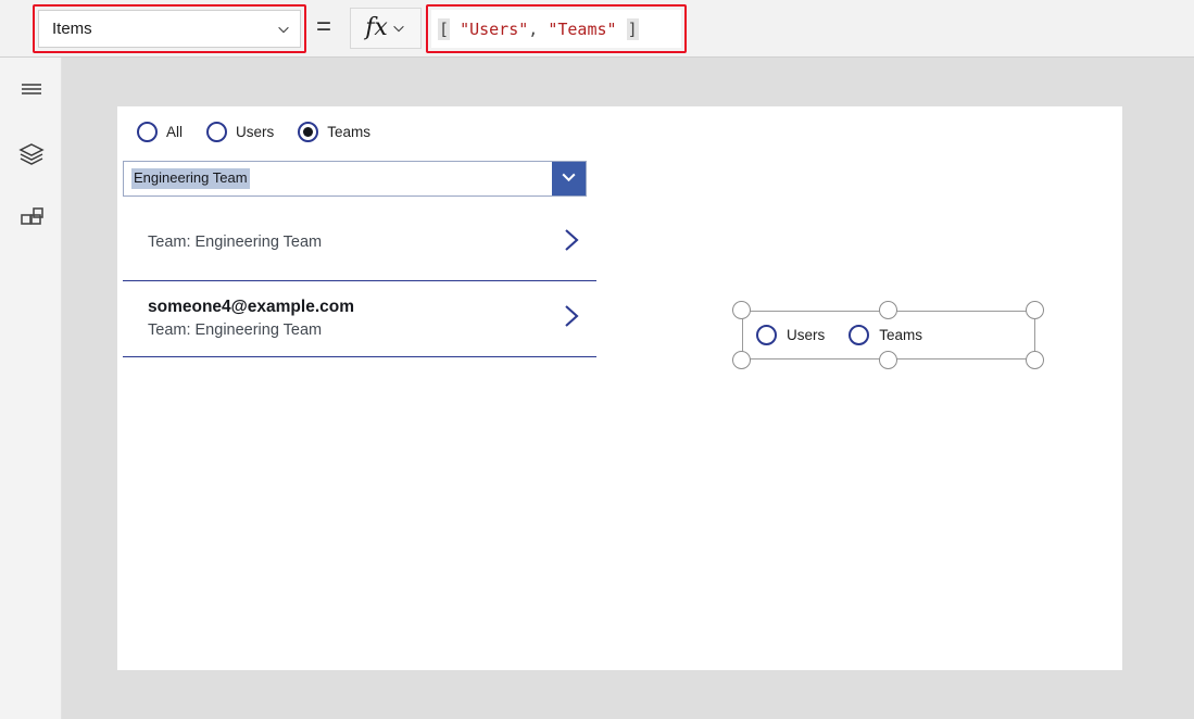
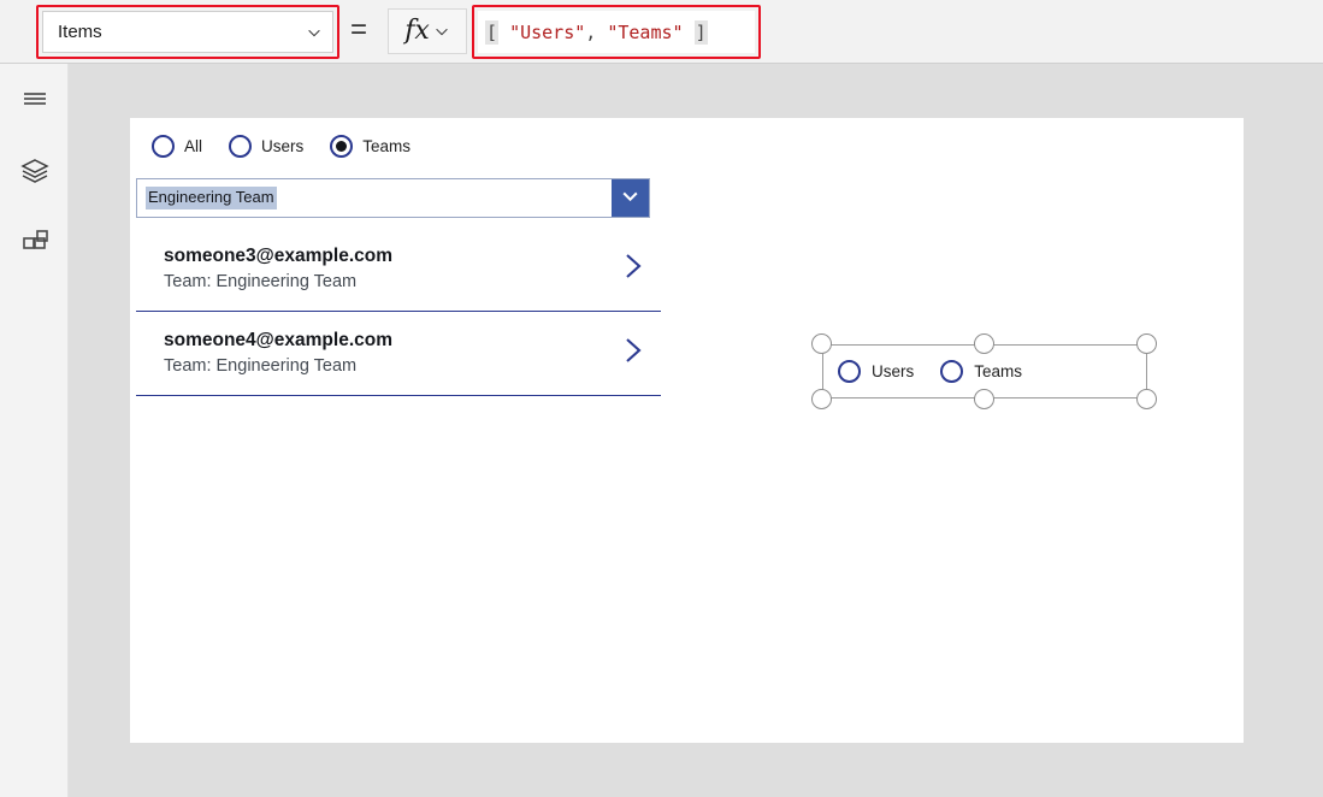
  Items
  =
  fx
  [
  "Users"
  ,
  "Teams"
  ]
  All
  Users
  Teams
  Engineering Team
+ someone3@example.com
  Team: Engineering Team
  someone4@example.com
  Team: Engineering Team
  Users
  Teams
